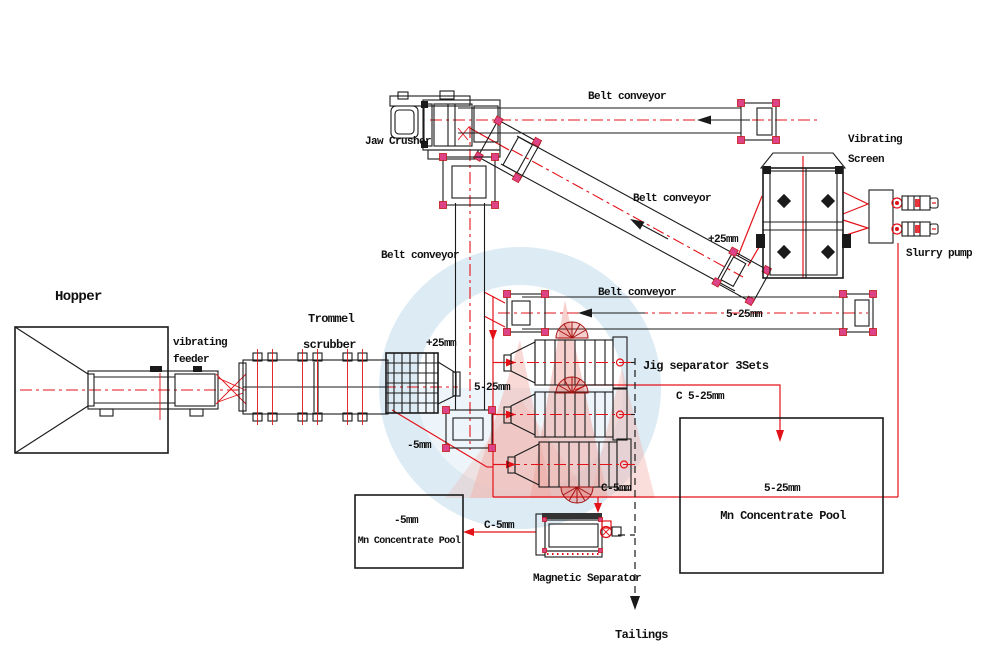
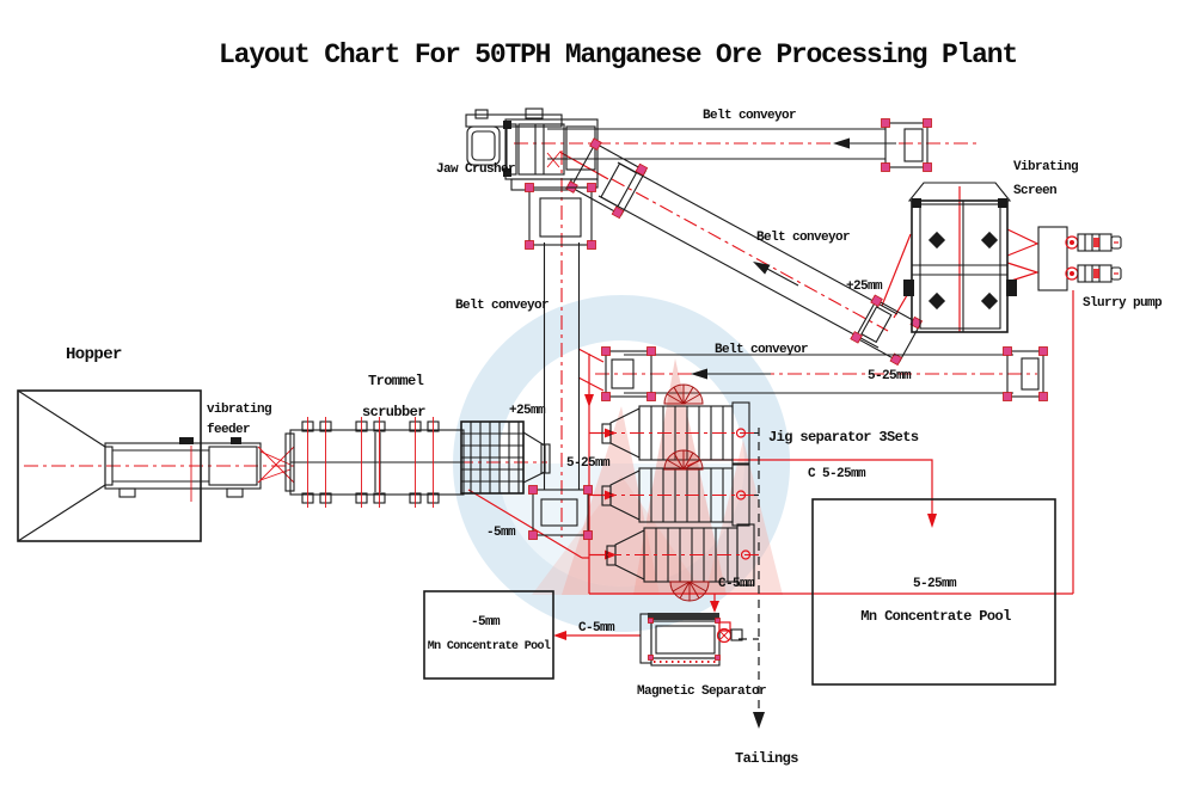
+ Layout Chart For 50TPH Manganese Ore Processing Plant
  Jaw Crusher
  Belt conveyor
  Belt conveyor
  +25mm
  Vibrating
  Screen
  Slurry pump
  Hopper
  vibrating
  feeder
  Trommel
  scrubber
  Belt conveyor
  +25mm
  Belt conveyor
  5-25mm
  Jig separator 3Sets
  5-25mm
  C 5-25mm
  5-25mm
  Mn Concentrate Pool
  -5mm
  Mn Concentrate Pool
  Magnetic Separator
  C-5mm
  C-5mm
  -5mm
  Tailings
